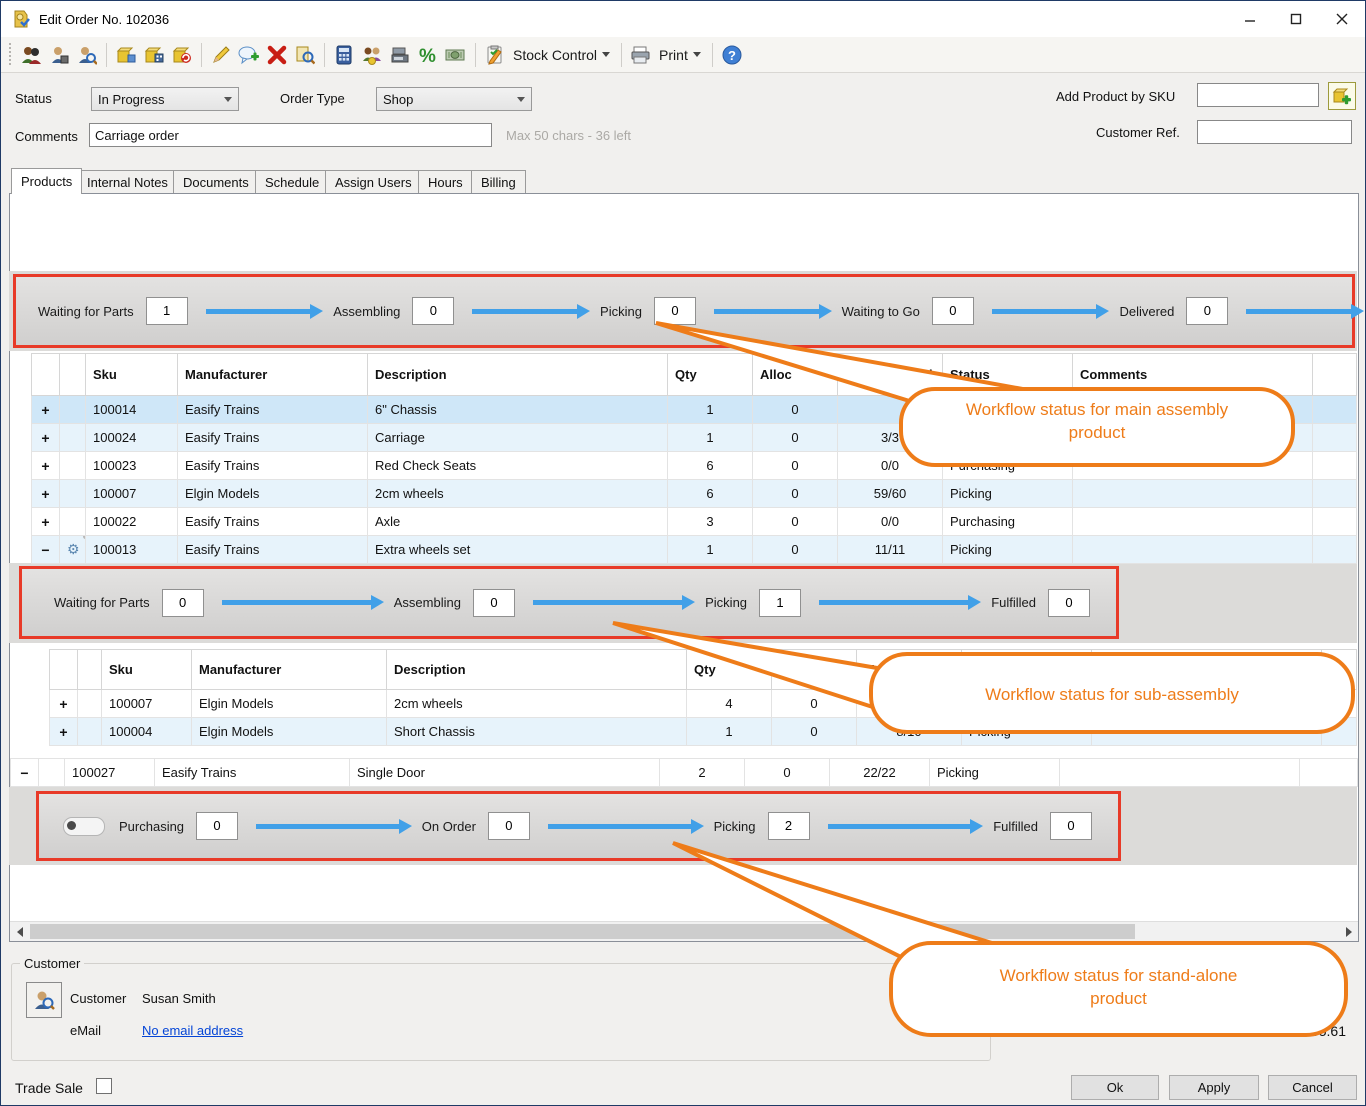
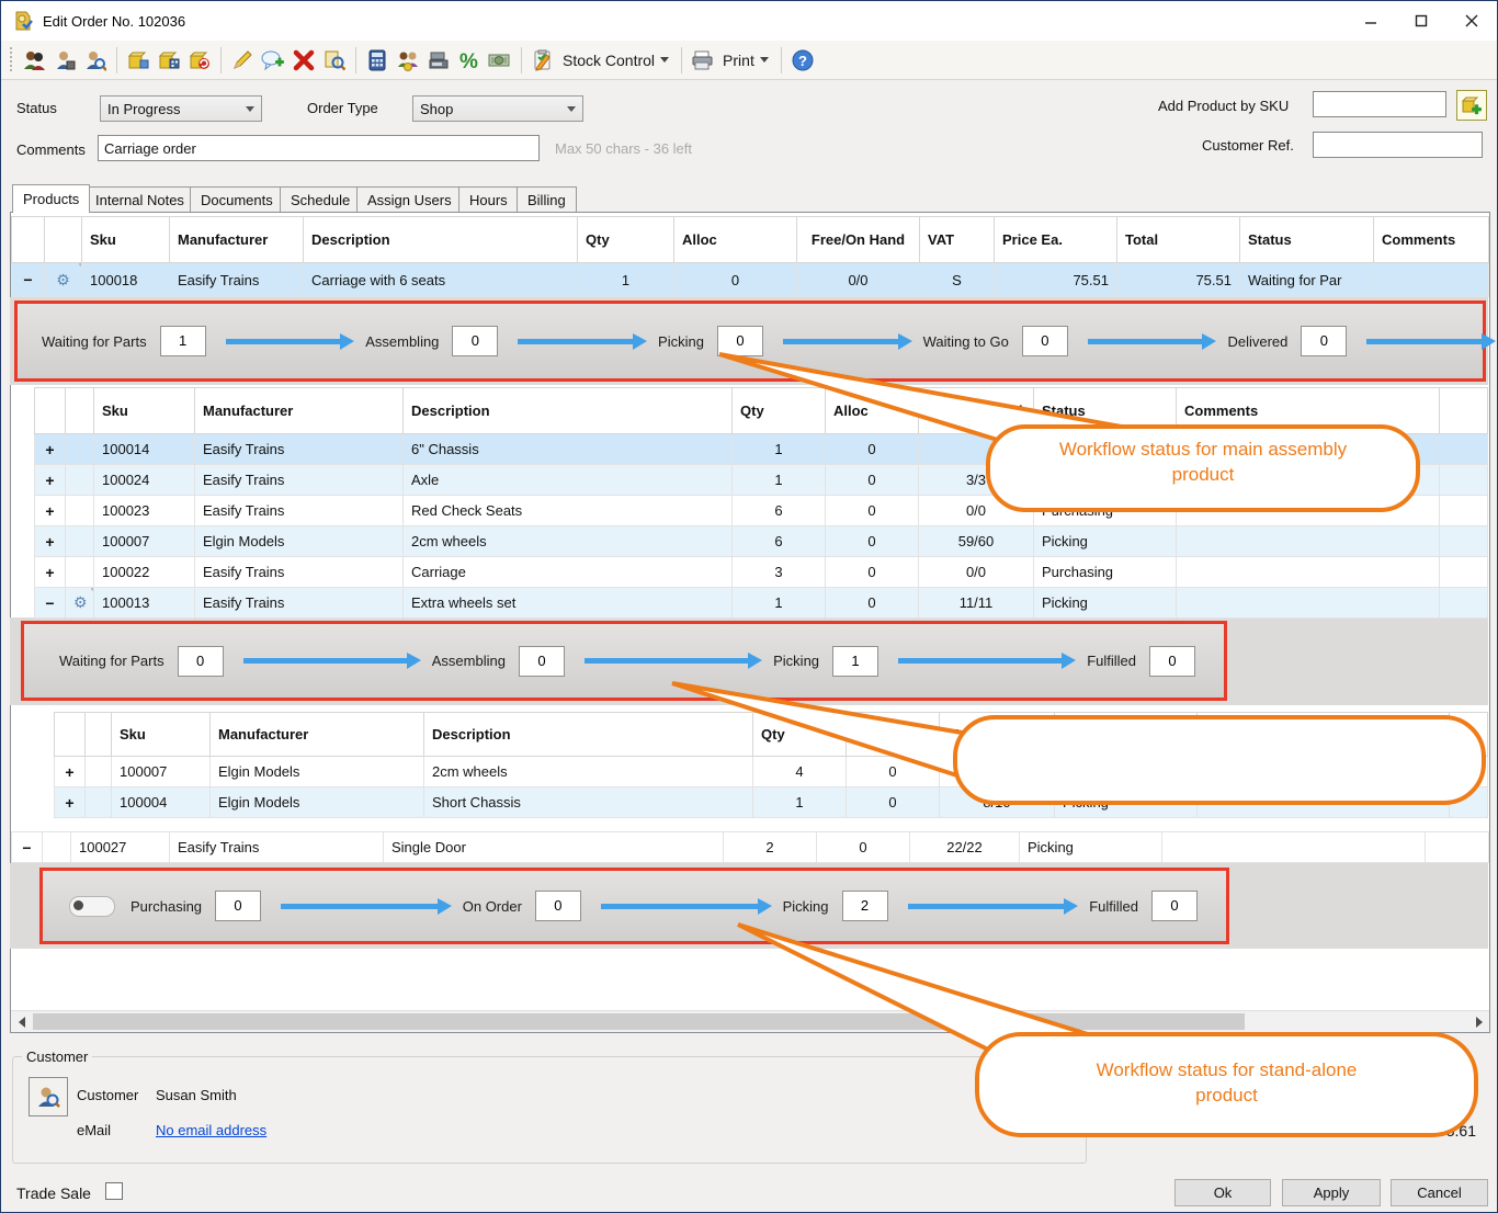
  Edit Order No. 102036
  %
  Stock Control
  Print
  ?
  Status
  In Progress
  Order Type
  Shop
  Add Product by SKU
  Comments
  Carriage order
  Max 50 chars - 36 left
  Customer Ref.
  Products
  Internal Notes
  Documents
  Schedule
  Assign Users
  Hours
  Billing
+ 		Sku	Manufacturer	Description	Qty	Alloc	Free/On Hand	VAT	Price Ea.	Total	Status	Comments
+ −	⚙	100018	Easify Trains	Carriage with 6 seats	1	0	0/0	S	75.51	75.51	Waiting for Par
  Waiting for Parts
  1
  Assembling
  0
  Picking
  0
  Waiting to Go
  0
  Delivered
  0
  		Sku	Manufacturer	Description	Qty	Alloc		Status	Comments
  +		100014	Easify Trains	6" Chassis	1	0
- +		100024	Easify Trains	Carriage	1	0	3/3
+ +		100024	Easify Trains	Axle	1	0	3/3
  +		100023	Easify Trains	Red Check Seats	6	0	0/0
  +		100007	Elgin Models	2cm wheels	6	0	59/60	Picking
- +		100022	Easify Trains	Axle	3	0	0/0	Purchasing
+ +		100022	Easify Trains	Carriage	3	0	0/0	Purchasing
  −	⚙	100013	Easify Trains	Extra wheels set	1	0	11/11	Picking
  Waiting for Parts
  0
  Assembling
  0
  Picking
  1
  Fulfilled
  0
  +		100007	Elgin Models	2cm wheels	4	0
  +		100004	Elgin Models	Short Chassis	1	0
  −		100027	Easify Trains	Single Door	2	0	22/22	Picking
  Purchasing
  0
  On Order
  0
  Picking
  2
  Fulfilled
  0
  Customer
  Customer
  Susan Smith
  eMail
  No email address
  Trade Sale
  Ok
  Apply
  Cancel
  Workflow status for main assembly
  product
- Workflow status for sub-assembly
  Workflow status for stand-alone
  product
